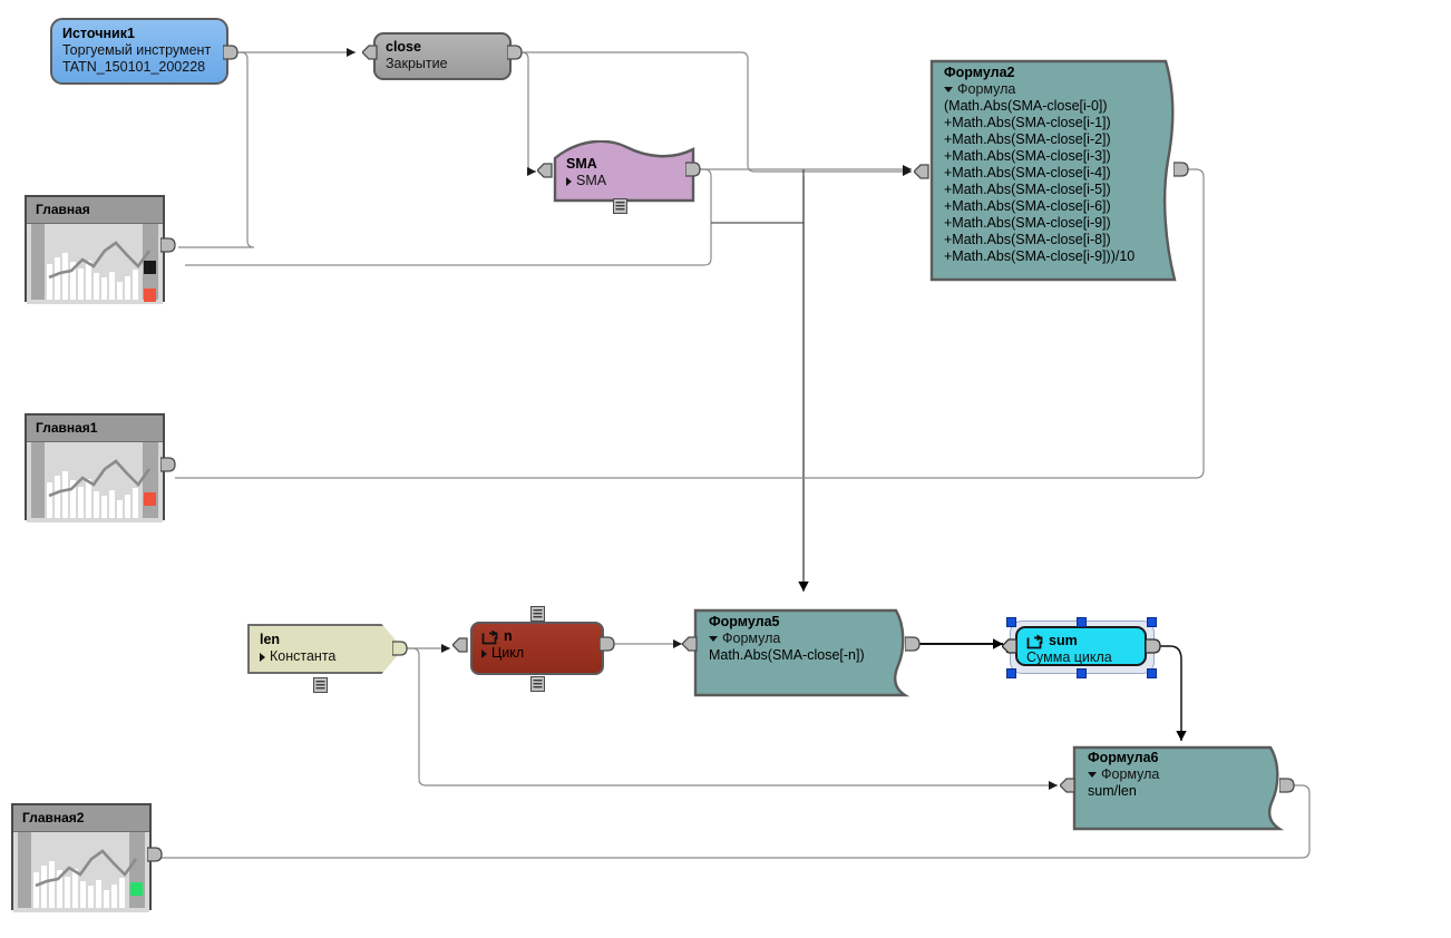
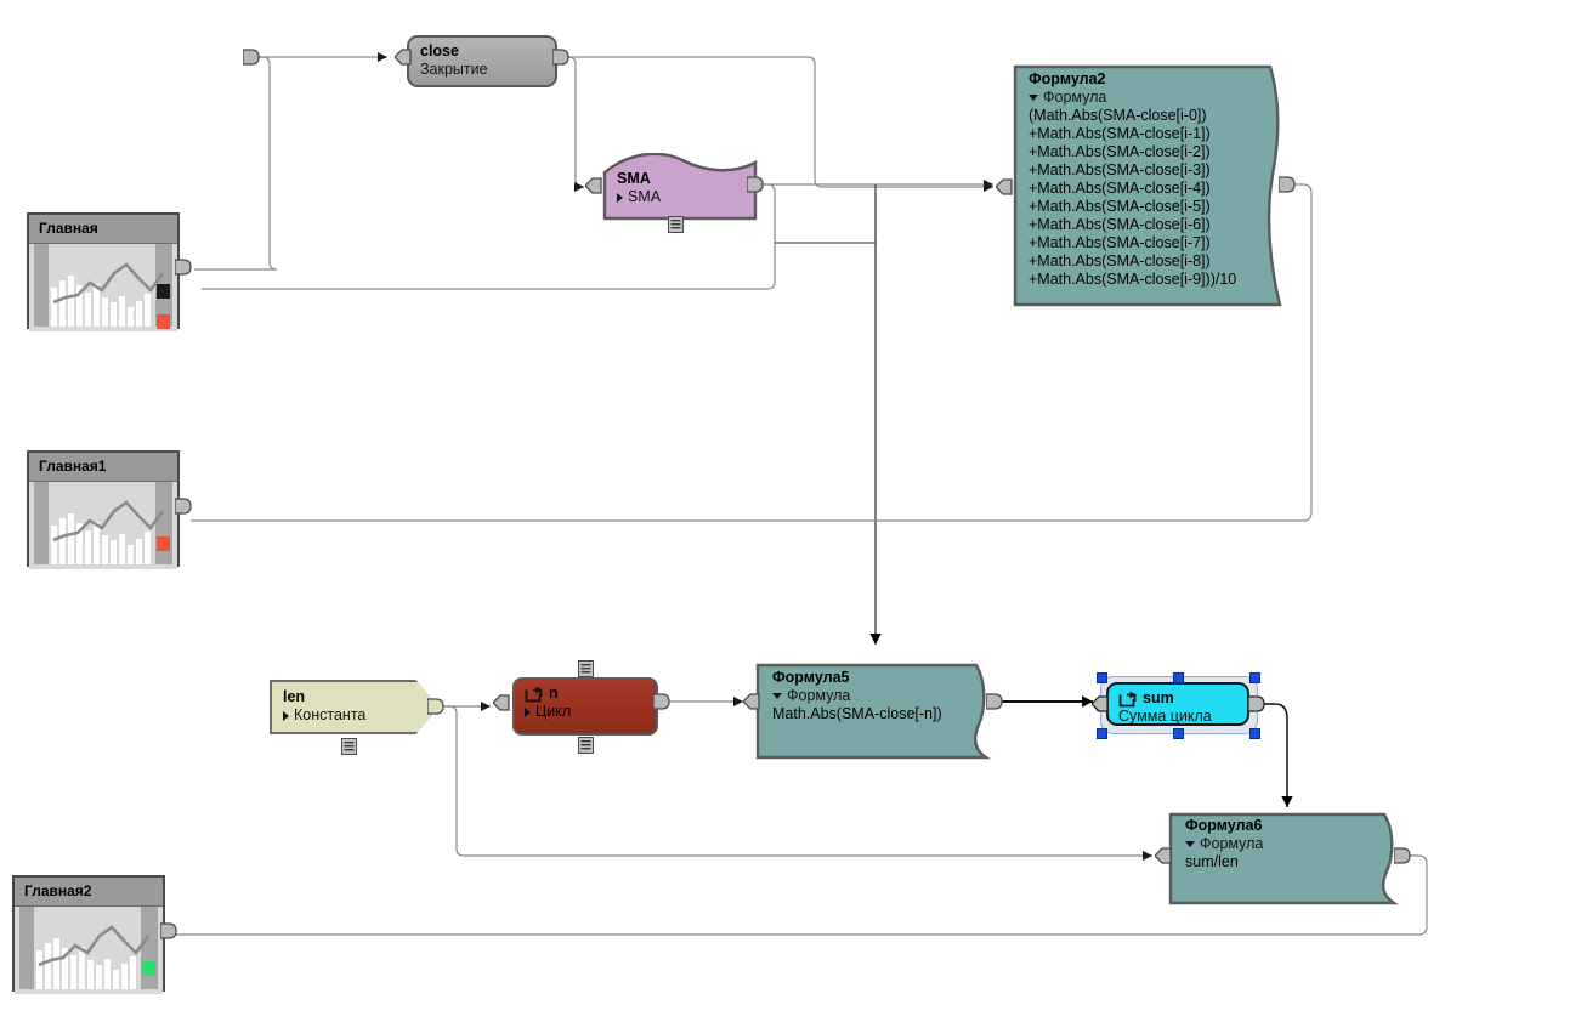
- Источник1
- Торгуемый инструмент
- TATN_150101_200228
  close
  Закрытие
  SMA
  SMA
  Формула2
  Формула
  (Math.Abs(SMA-close[i-0])
  +Math.Abs(SMA-close[i-1])
  +Math.Abs(SMA-close[i-2])
  +Math.Abs(SMA-close[i-3])
  +Math.Abs(SMA-close[i-4])
  +Math.Abs(SMA-close[i-5])
  +Math.Abs(SMA-close[i-6])
- +Math.Abs(SMA-close[i-9])
+ +Math.Abs(SMA-close[i-7])
  +Math.Abs(SMA-close[i-8])
  +Math.Abs(SMA-close[i-9]))/10
  Главная
  Главная1
  Главная2
  len
  Константа
  n
  Цикл
  Формула5
  Формула
  Math.Abs(SMA-close[-n])
  sum
  Сумма цикла
  Формула6
  Формула
  sum/len
